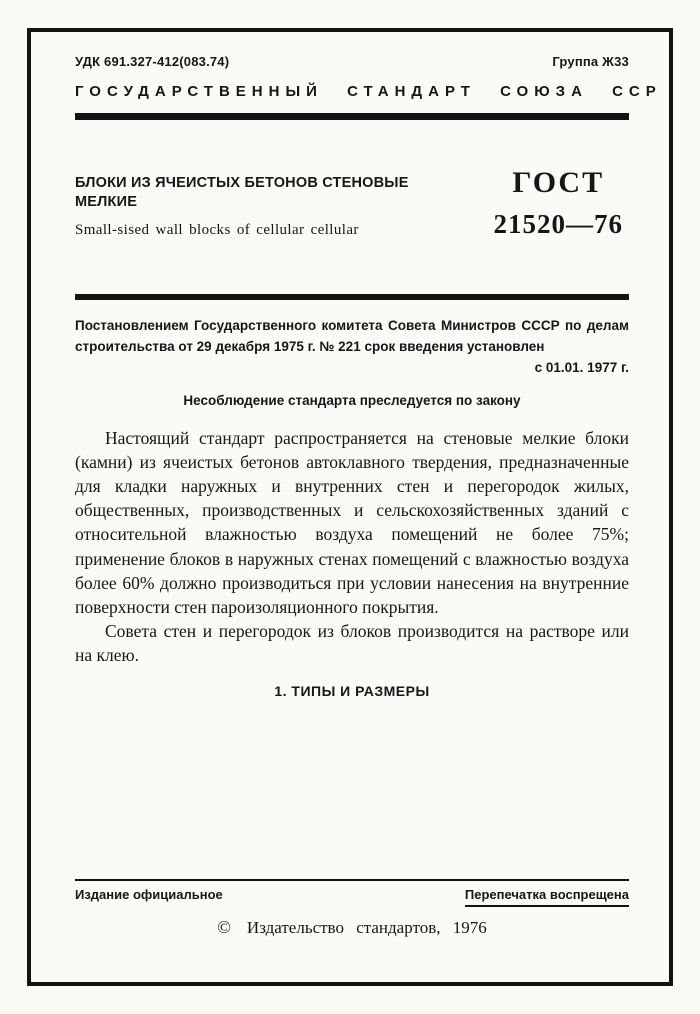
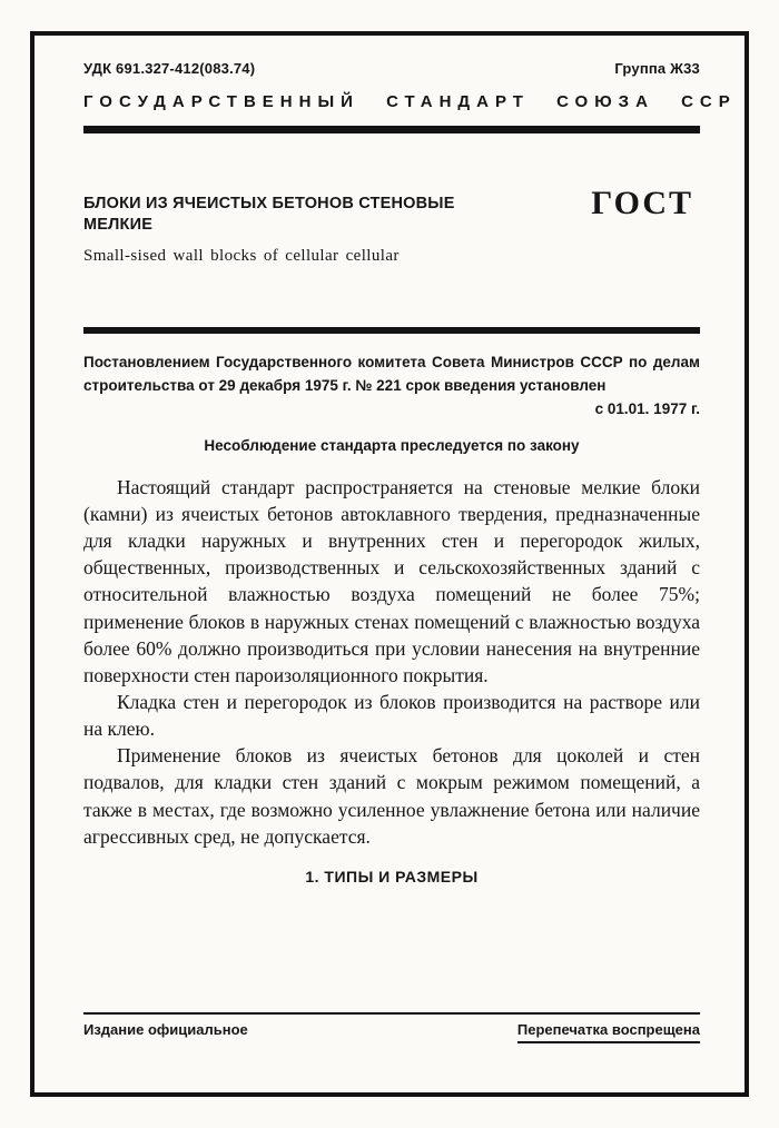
  УДК 691.327-412(083.74)
  Группа Ж33
  ГОСУДАРСТВЕННЫЙ СТАНДАРТ СОЮЗА ССР
  БЛОКИ ИЗ ЯЧЕИСТЫХ БЕТОНОВ СТЕНОВЫЕ МЕЛКИЕ
  Small-sised wall blocks of cellular cellular
  ГОСТ
- 21520—76
  Постановлением Государственного комитета Совета Министров СССР по делам строительства от 29 декабря 1975 г. № 221 срок введения установлен
  с 01.01. 1977 г.
  Несоблюдение стандарта преследуется по закону
  Настоящий стандарт распространяется на стеновые мелкие блоки (камни) из ячеистых бетонов автоклавного твердения, предназначенные для кладки наружных и внутренних стен и перегородок жилых, общественных, производственных и сельскохозяйственных зданий с относительной влажностью воздуха помещений не более 75%; применение блоков в наружных стенах помещений с влажностью воздуха более 60% должно производиться при условии нанесения на внутренние поверхности стен пароизоляционного покрытия.
- Совета стен и перегородок из блоков производится на растворе или на клею.
+ Кладка стен и перегородок из блоков производится на растворе или на клею.
+ Применение блоков из ячеистых бетонов для цоколей и стен подвалов, для кладки стен зданий с мокрым режимом помещений, а также в местах, где возможно усиленное увлажнение бетона или наличие агрессивных сред, не допускается.
  1. ТИПЫ И РАЗМЕРЫ
  Издание официальное
  Перепечатка воспрещена
- © Издательство стандартов, 1976
